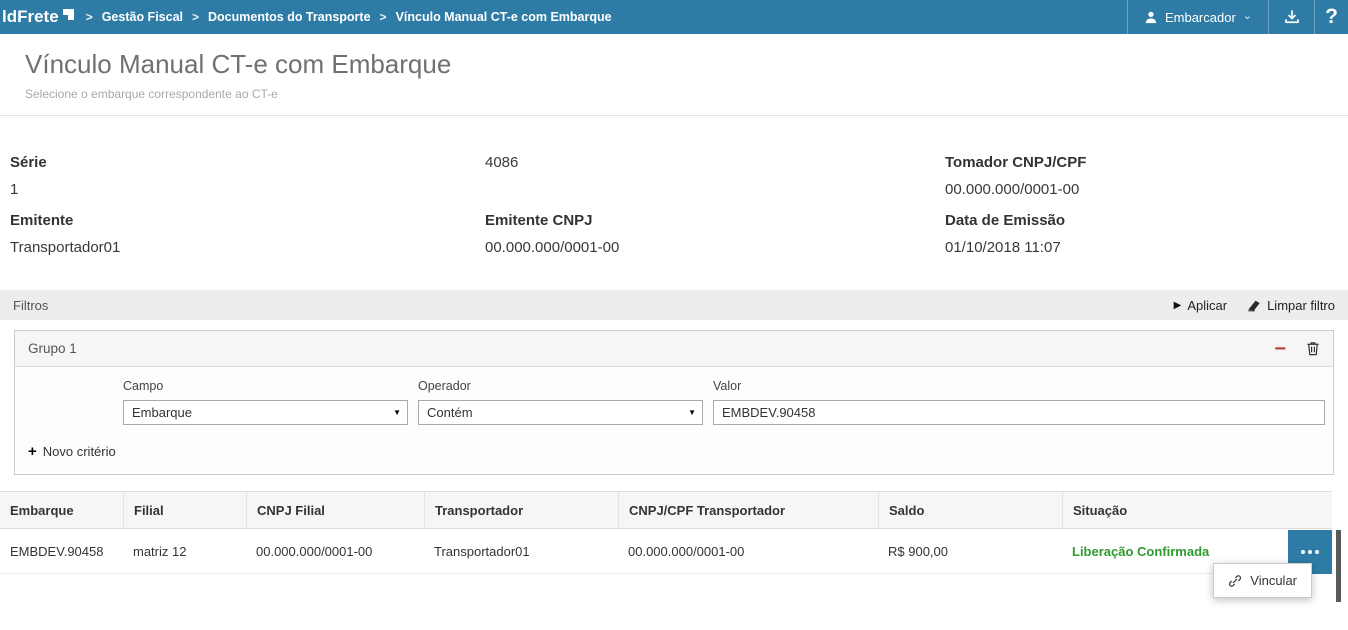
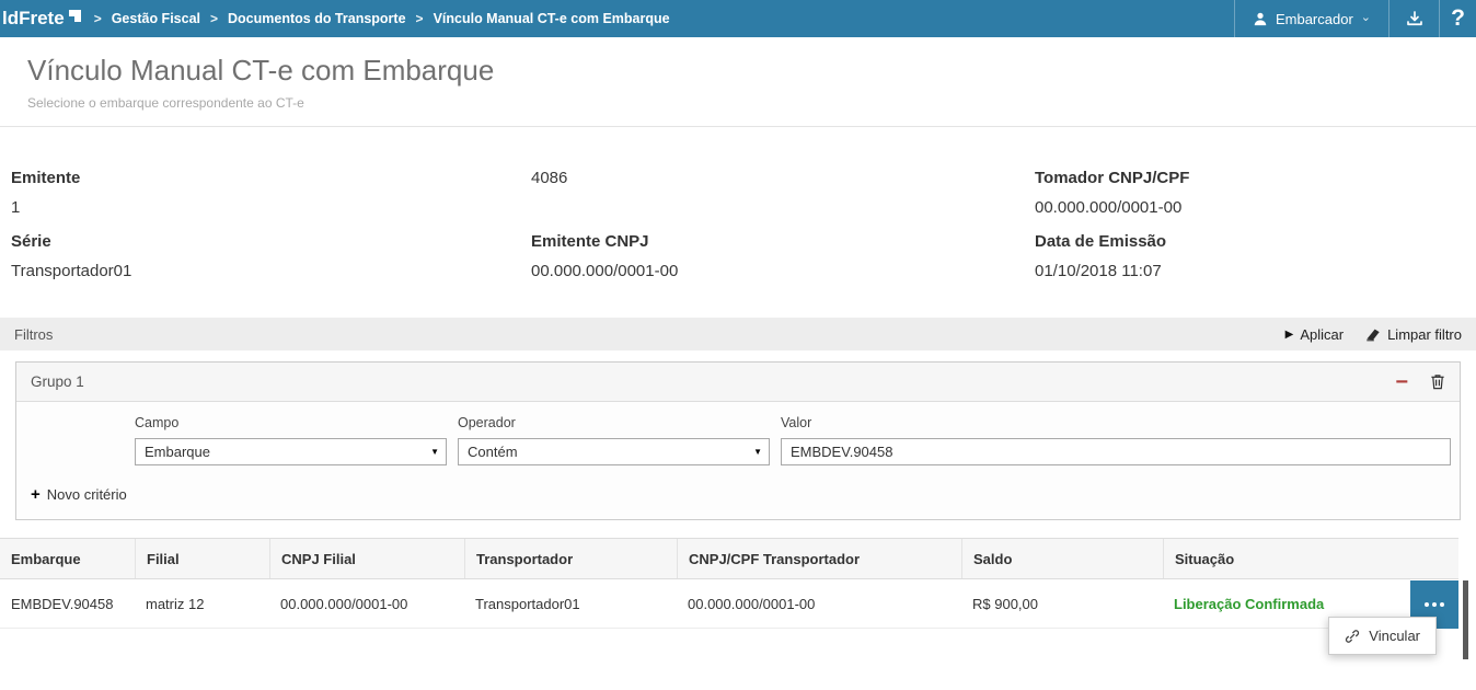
  ldFrete
  >
  Gestão Fiscal
  >
  Documentos do Transporte
  >
  Vínculo Manual CT-e com Embarque
  Embarcador
  ⌄
  ?
  Vínculo Manual CT-e com Embarque
  Selecione o embarque correspondente ao CT-e
- Série
+ Emitente
  1
  4086
  Tomador CNPJ/CPF
  00.000.000/0001-00
- Emitente
+ Série
  Transportador01
  Emitente CNPJ
  00.000.000/0001-00
  Data de Emissão
  01/10/2018 11:07
  Filtros
  ▶
  Aplicar
  Limpar filtro
  Grupo 1
  −
  Campo
  Embarque
  ▼
  Operador
  Contém
  ▼
  Valor
  EMBDEV.90458
  +
  Novo critério
  Embarque
  Filial
  CNPJ Filial
  Transportador
  CNPJ/CPF Transportador
  Saldo
  Situação
  EMBDEV.90458
  matriz 12
  00.000.000/0001-00
  Transportador01
  00.000.000/0001-00
  R$ 900,00
  Liberação Confirmada
  Vincular
